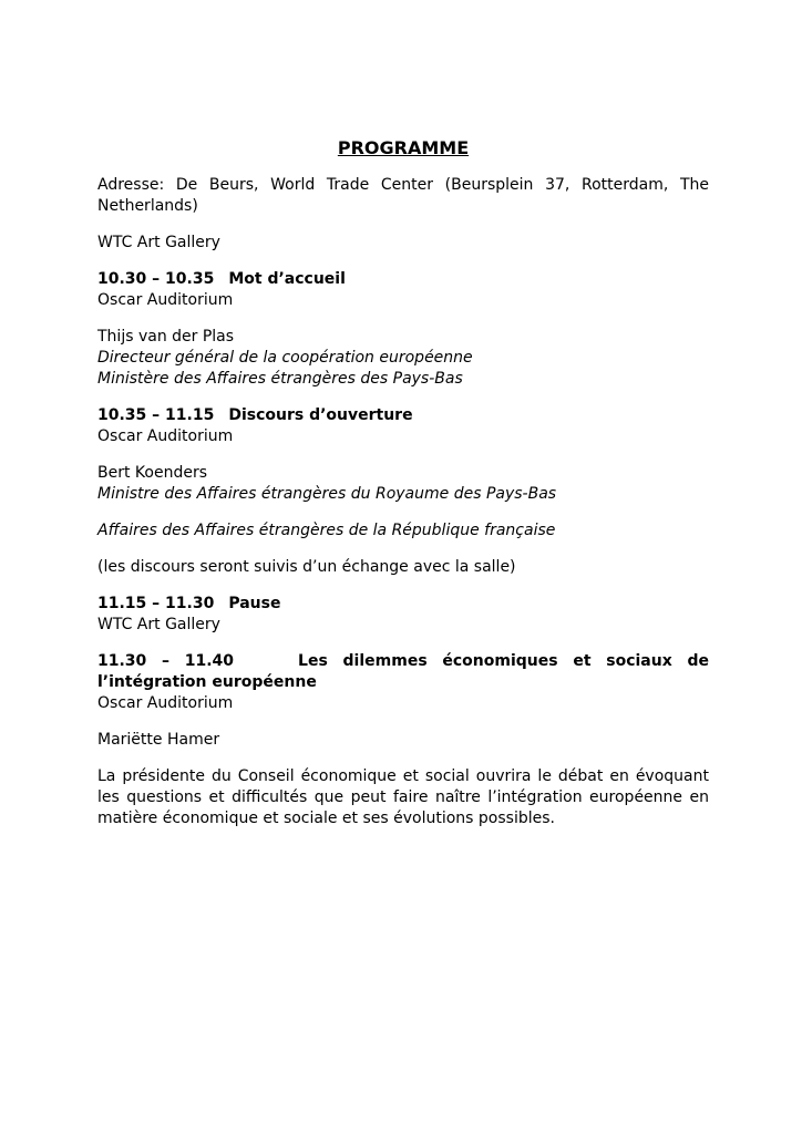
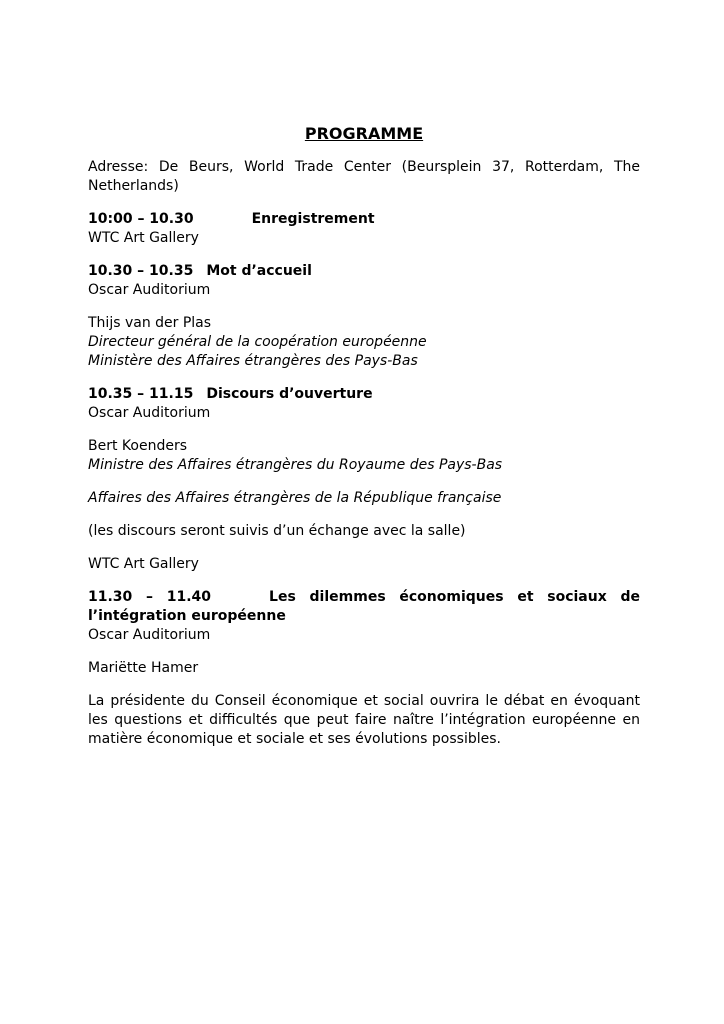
  PROGRAMME
  Adresse: De Beurs, World Trade Center (Beursplein 37, Rotterdam, The Netherlands)
+ 10:00 – 10.30 Enregistrement
  WTC Art Gallery
  10.30 – 10.35 Mot d’accueil
  Oscar Auditorium
  Thijs van der Plas
  Directeur général de la coopération européenne
  Ministère des Affaires étrangères des Pays-Bas
  10.35 – 11.15 Discours d’ouverture
  Oscar Auditorium
  Bert Koenders
  Ministre des Affaires étrangères du Royaume des Pays-Bas
  Affaires des Affaires étrangères de la République française
  (les discours seront suivis d’un échange avec la salle)
- 11.15 – 11.30 Pause
  WTC Art Gallery
  11.30 – 11.40 Les dilemmes économiques et sociaux de l’intégration européenne
  Oscar Auditorium
  Mariëtte Hamer
  La présidente du Conseil économique et social ouvrira le débat en évoquant les questions et difficultés que peut faire naître l’intégration européenne en matière économique et sociale et ses évolutions possibles.
